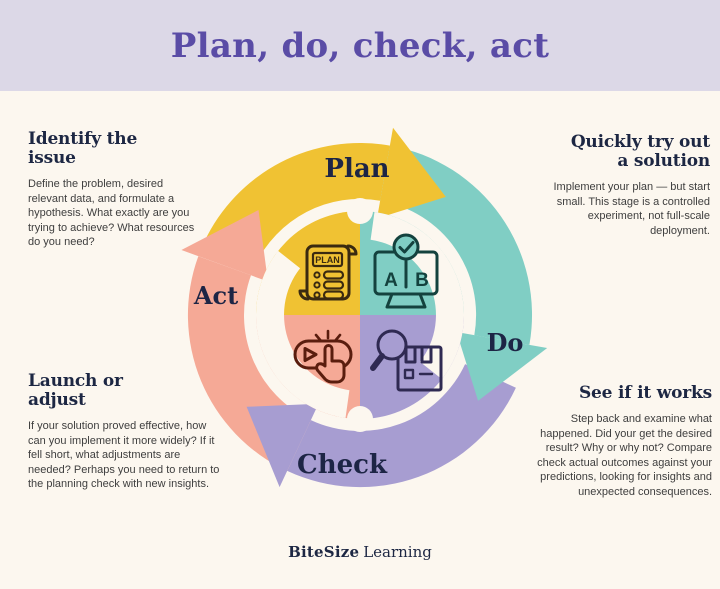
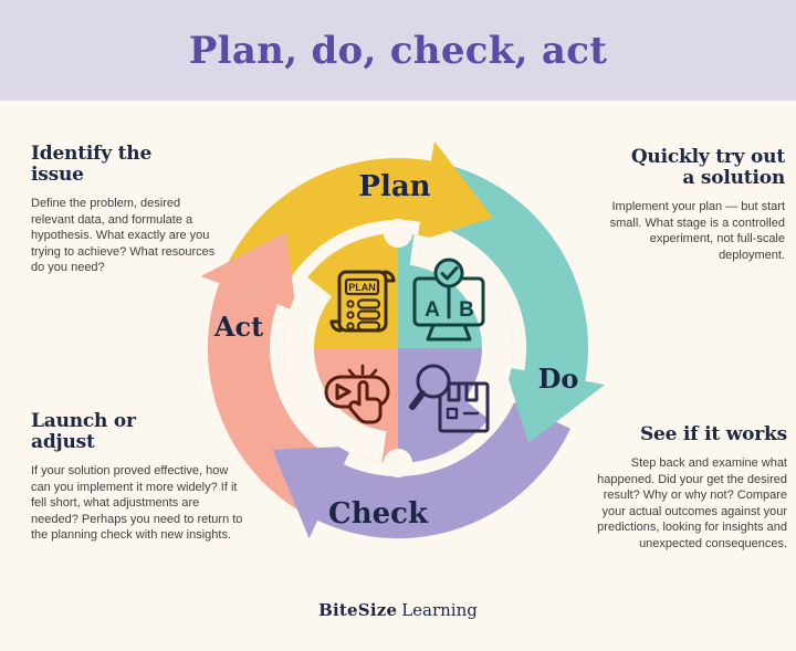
  Plan, do, check, act
  Plan
  Do
  Check
  Act
  PLAN
  A
  B
  Identify the
  issue
  Define the problem, desired relevant data, and formulate a hypothesis. What exactly are you trying to achieve? What resources do you need?
  Quickly try out
  a solution
- Implement your plan — but start small. This stage is a controlled experiment, not full-scale deployment.
+ Implement your plan — but start small. What stage is a controlled experiment, not full-scale deployment.
  Launch or
  adjust
  If your solution proved effective, how can you implement it more widely? If it fell short, what adjustments are needed? Perhaps you need to return to the planning check with new insights.
  See if it works
- Step back and examine what happened. Did your get the desired result? Why or why not? Compare check actual outcomes against your predictions, looking for insights and unexpected consequences.
+ Step back and examine what happened. Did your get the desired result? Why or why not? Compare your actual outcomes against your predictions, looking for insights and unexpected consequences.
  BiteSize Learning
